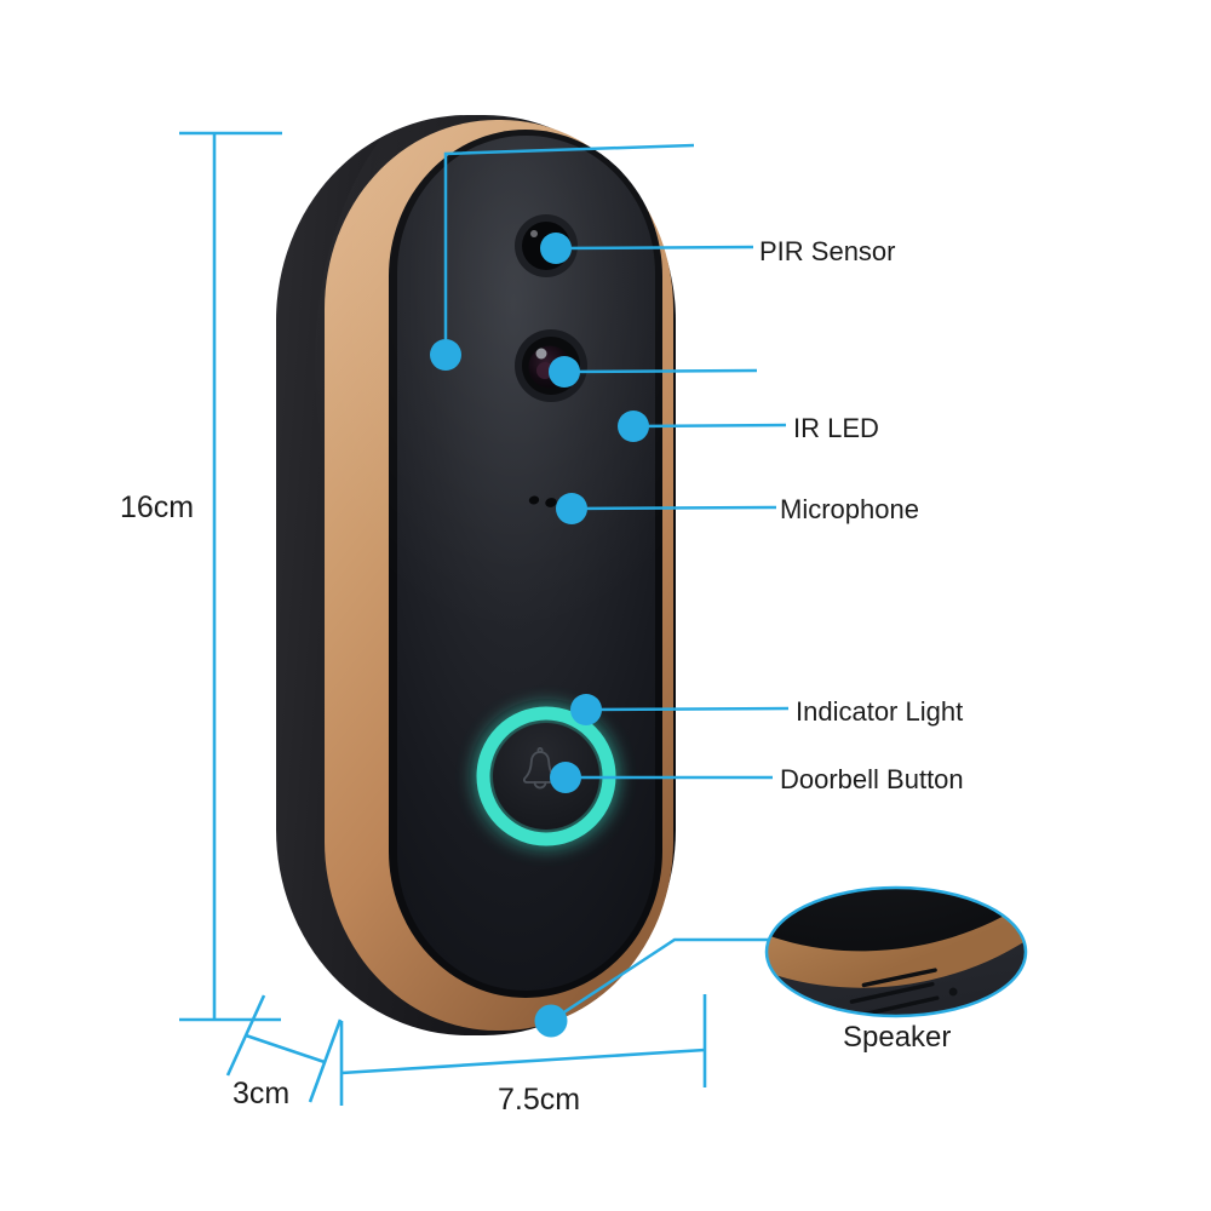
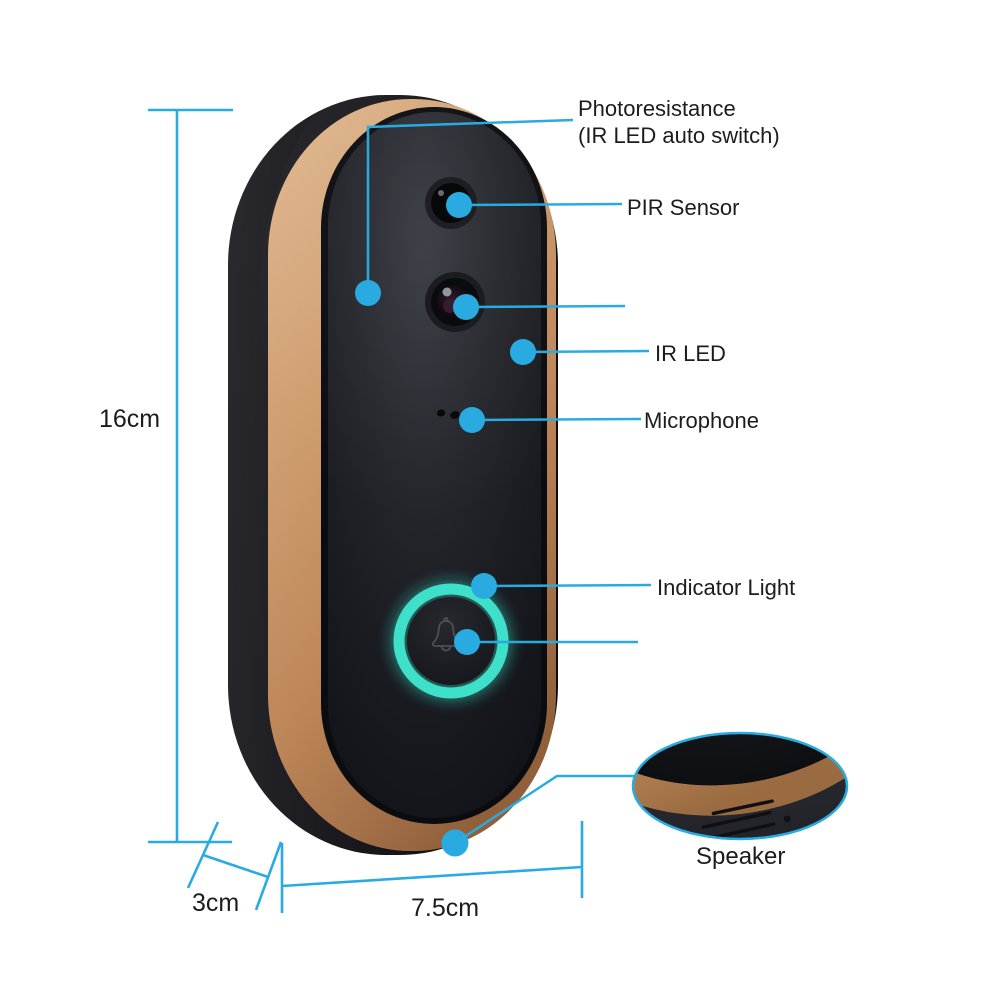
+ Photoresistance
+ (IR LED auto switch)
  PIR Sensor
  IR LED
  Microphone
  Indicator Light
- Doorbell Button
  Speaker
  16cm
  3cm
  7.5cm
